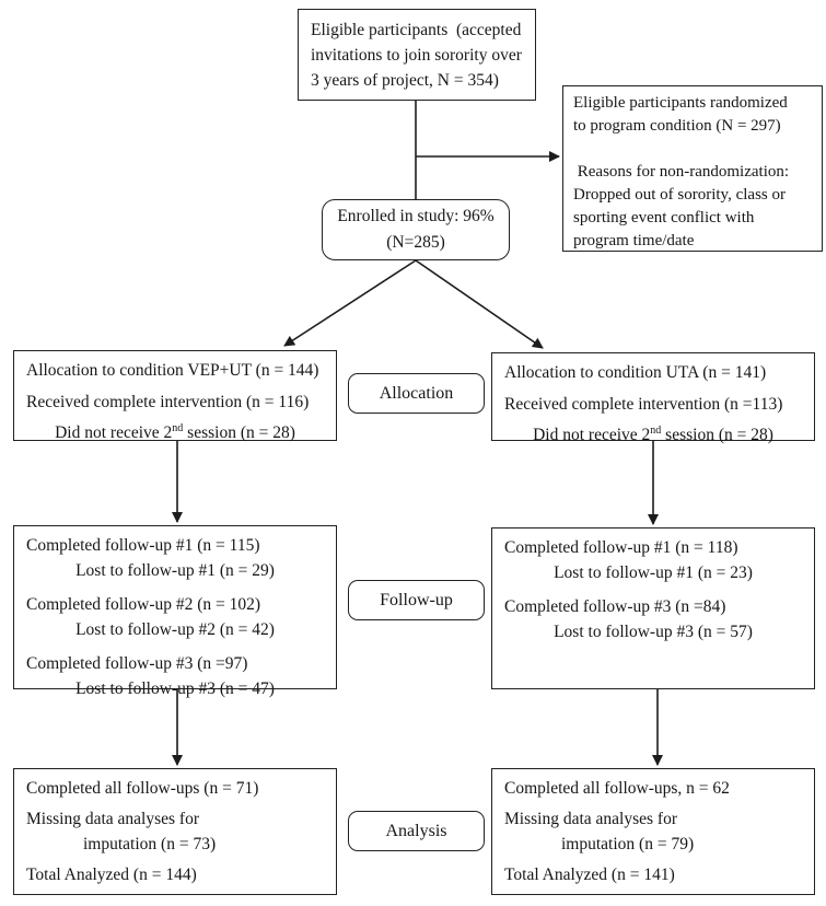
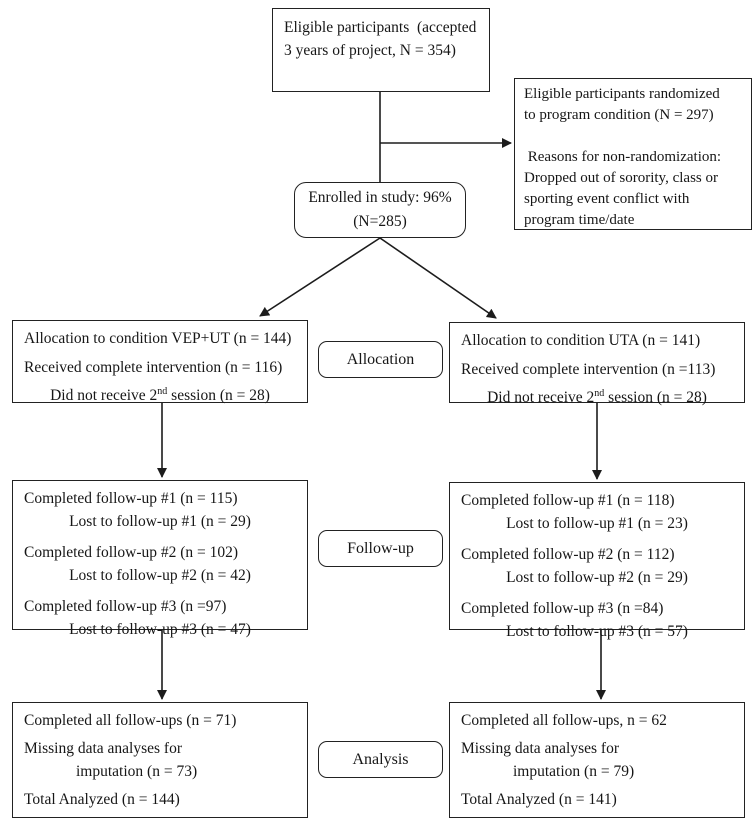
  Eligible participants (accepted
- invitations to join sorority over
  3 years of project, N = 354)
  Eligible participants randomized
  to program condition (N = 297)
  Reasons for non-randomization:
  Dropped out of sorority, class or
  sporting event conflict with
  program time/date
  Enrolled in study: 96%
  (N=285)
  Allocation to condition VEP+UT (n = 144)
  Received complete intervention (n = 116)
  Did not receive 2nd session (n = 28)
  Allocation
  Allocation to condition UTA (n = 141)
  Received complete intervention (n =113)
  Did not receive 2nd session (n = 28)
  Completed follow-up #1 (n = 115)
  Lost to follow-up #1 (n = 29)
  Completed follow-up #2 (n = 102)
  Lost to follow-up #2 (n = 42)
  Completed follow-up #3 (n =97)
  Lost to follow-up #3 (n = 47)
  Follow-up
  Completed follow-up #1 (n = 118)
  Lost to follow-up #1 (n = 23)
+ Completed follow-up #2 (n = 112)
+ Lost to follow-up #2 (n = 29)
  Completed follow-up #3 (n =84)
  Lost to follow-up #3 (n = 57)
  Completed all follow-ups (n = 71)
  Missing data analyses for
  imputation (n = 73)
  Total Analyzed (n = 144)
  Analysis
  Completed all follow-ups, n = 62
  Missing data analyses for
  imputation (n = 79)
  Total Analyzed (n = 141)
